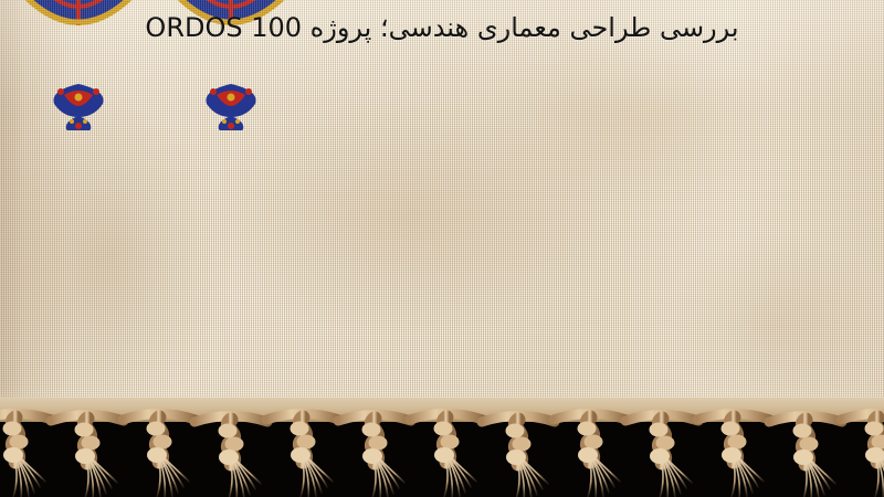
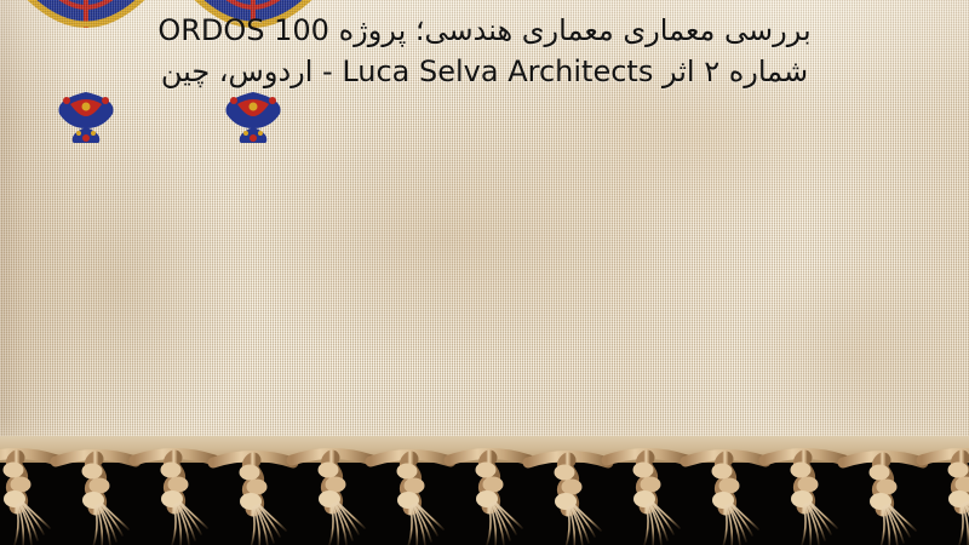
- بررسی طراحی معماری هندسی؛ پروژه ORDOS 100
+ بررسی معماری معماری هندسی؛ پروژه ORDOS 100
+ شماره ۲ اثر Luca Selva Architects - اردوس، چین
